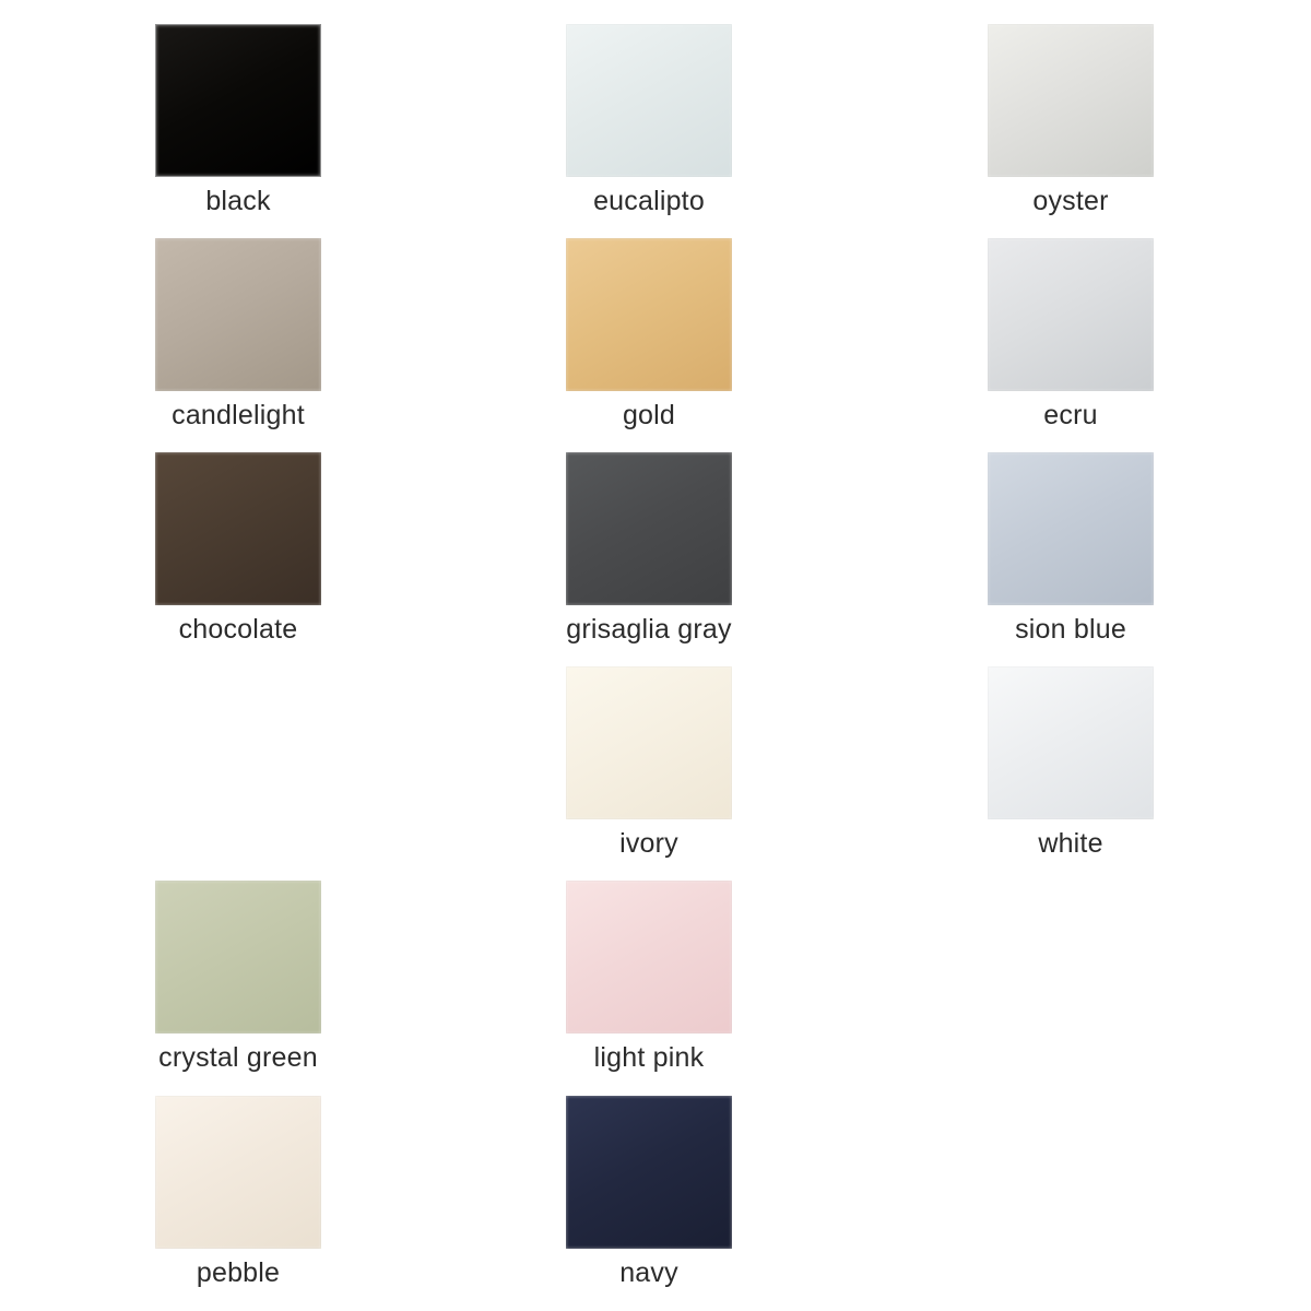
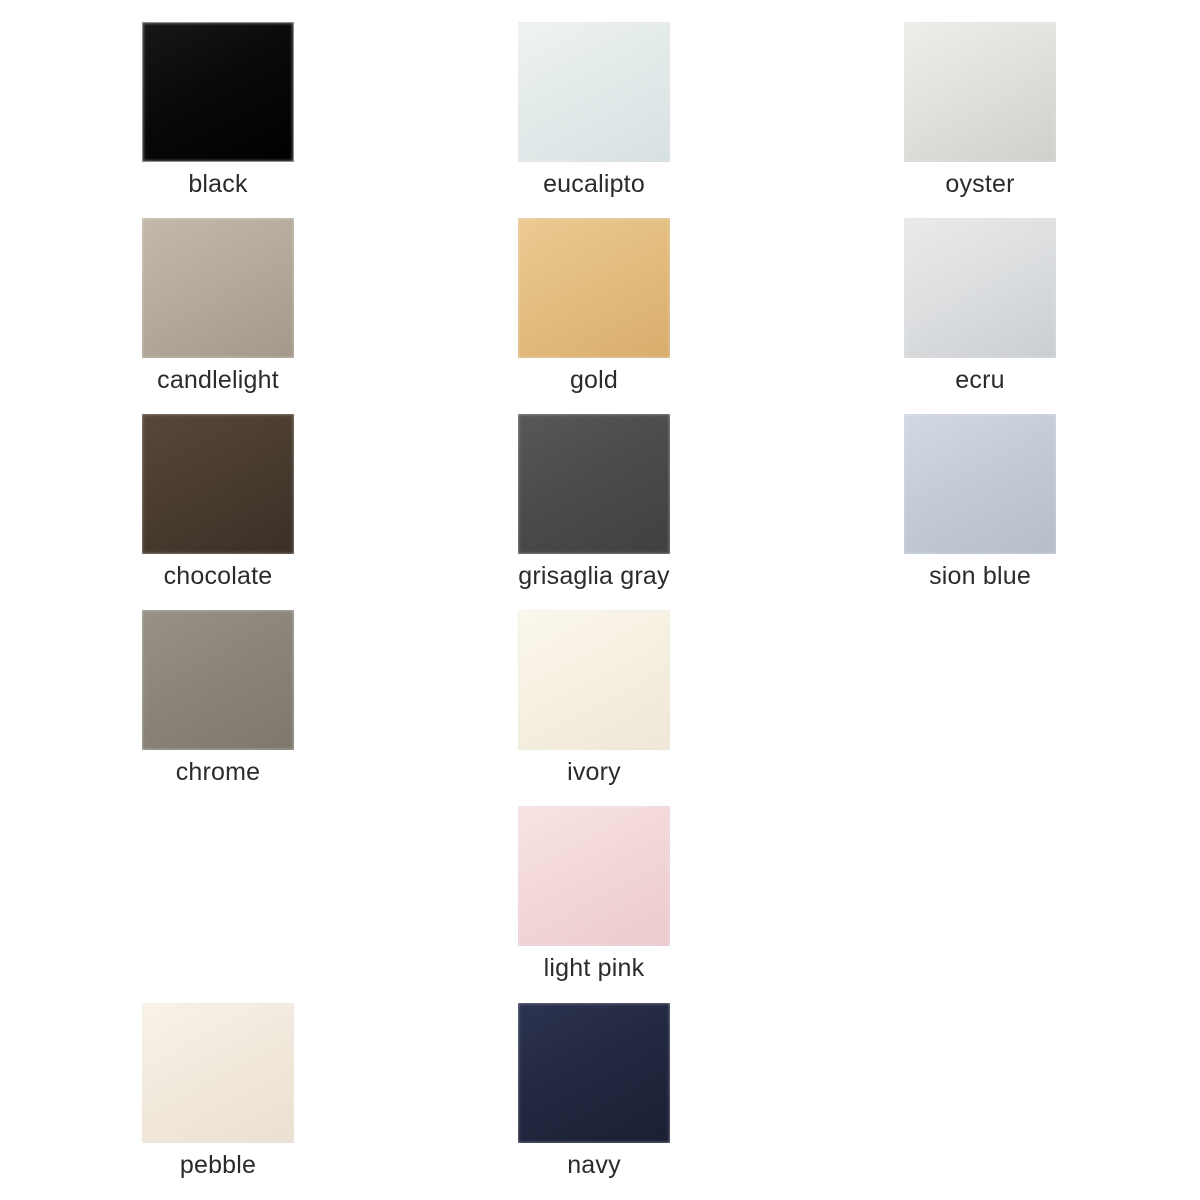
  black
  eucalipto
  oyster
  candlelight
  gold
  ecru
  chocolate
  grisaglia gray
  sion blue
+ chrome
  ivory
- white
- crystal green
  light pink
  pebble
  navy
